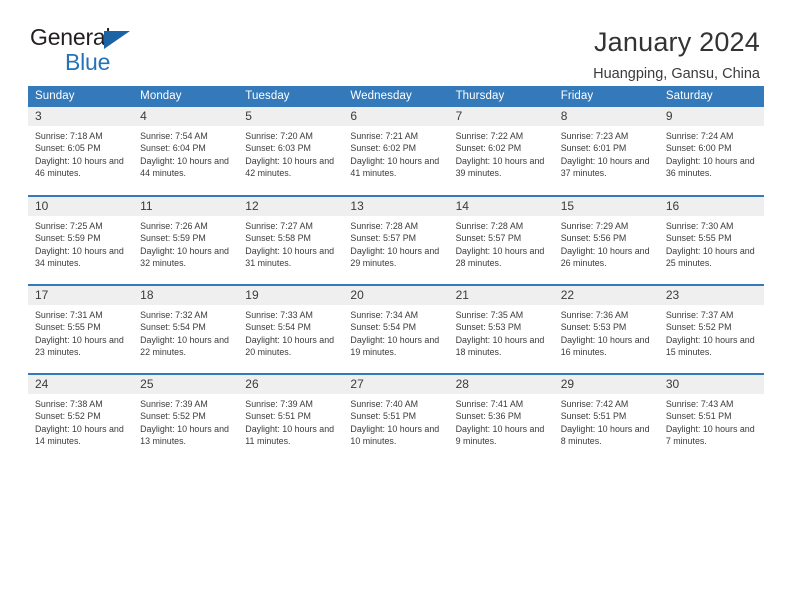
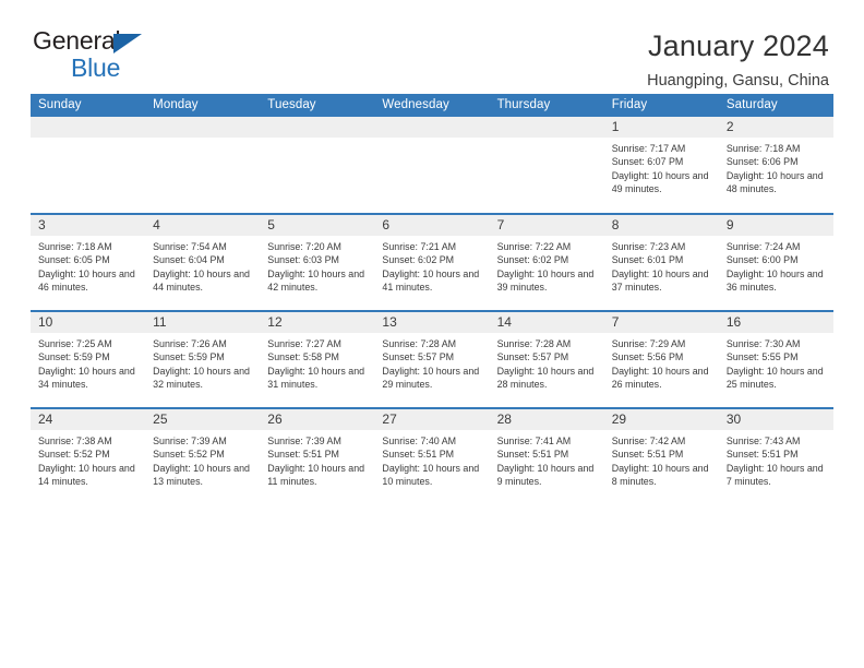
  General
  Blue
  January 2024
  Huangping, Gansu, China
  Sunday	Monday	Tuesday	Wednesday	Thursday	Friday	Saturday
+ 					1Sunrise: 7:17 AM Sunset: 6:07 PM Daylight: 10 hours and 49 minutes.	2Sunrise: 7:18 AM Sunset: 6:06 PM Daylight: 10 hours and 48 minutes.
  3Sunrise: 7:18 AM Sunset: 6:05 PM Daylight: 10 hours and 46 minutes.	4Sunrise: 7:54 AM Sunset: 6:04 PM Daylight: 10 hours and 44 minutes.	5Sunrise: 7:20 AM Sunset: 6:03 PM Daylight: 10 hours and 42 minutes.	6Sunrise: 7:21 AM Sunset: 6:02 PM Daylight: 10 hours and 41 minutes.	7Sunrise: 7:22 AM Sunset: 6:02 PM Daylight: 10 hours and 39 minutes.	8Sunrise: 7:23 AM Sunset: 6:01 PM Daylight: 10 hours and 37 minutes.	9Sunrise: 7:24 AM Sunset: 6:00 PM Daylight: 10 hours and 36 minutes.
- 10Sunrise: 7:25 AM Sunset: 5:59 PM Daylight: 10 hours and 34 minutes.	11Sunrise: 7:26 AM Sunset: 5:59 PM Daylight: 10 hours and 32 minutes.	12Sunrise: 7:27 AM Sunset: 5:58 PM Daylight: 10 hours and 31 minutes.	13Sunrise: 7:28 AM Sunset: 5:57 PM Daylight: 10 hours and 29 minutes.	14Sunrise: 7:28 AM Sunset: 5:57 PM Daylight: 10 hours and 28 minutes.	15Sunrise: 7:29 AM Sunset: 5:56 PM Daylight: 10 hours and 26 minutes.	16Sunrise: 7:30 AM Sunset: 5:55 PM Daylight: 10 hours and 25 minutes.
+ 10Sunrise: 7:25 AM Sunset: 5:59 PM Daylight: 10 hours and 34 minutes.	11Sunrise: 7:26 AM Sunset: 5:59 PM Daylight: 10 hours and 32 minutes.	12Sunrise: 7:27 AM Sunset: 5:58 PM Daylight: 10 hours and 31 minutes.	13Sunrise: 7:28 AM Sunset: 5:57 PM Daylight: 10 hours and 29 minutes.	14Sunrise: 7:28 AM Sunset: 5:57 PM Daylight: 10 hours and 28 minutes.	7Sunrise: 7:29 AM Sunset: 5:56 PM Daylight: 10 hours and 26 minutes.	16Sunrise: 7:30 AM Sunset: 5:55 PM Daylight: 10 hours and 25 minutes.
- 17Sunrise: 7:31 AM Sunset: 5:55 PM Daylight: 10 hours and 23 minutes.	18Sunrise: 7:32 AM Sunset: 5:54 PM Daylight: 10 hours and 22 minutes.	19Sunrise: 7:33 AM Sunset: 5:54 PM Daylight: 10 hours and 20 minutes.	20Sunrise: 7:34 AM Sunset: 5:54 PM Daylight: 10 hours and 19 minutes.	21Sunrise: 7:35 AM Sunset: 5:53 PM Daylight: 10 hours and 18 minutes.	22Sunrise: 7:36 AM Sunset: 5:53 PM Daylight: 10 hours and 16 minutes.	23Sunrise: 7:37 AM Sunset: 5:52 PM Daylight: 10 hours and 15 minutes.
- 24Sunrise: 7:38 AM Sunset: 5:52 PM Daylight: 10 hours and 14 minutes.	25Sunrise: 7:39 AM Sunset: 5:52 PM Daylight: 10 hours and 13 minutes.	26Sunrise: 7:39 AM Sunset: 5:51 PM Daylight: 10 hours and 11 minutes.	27Sunrise: 7:40 AM Sunset: 5:51 PM Daylight: 10 hours and 10 minutes.	28Sunrise: 7:41 AM Sunset: 5:36 PM Daylight: 10 hours and 9 minutes.	29Sunrise: 7:42 AM Sunset: 5:51 PM Daylight: 10 hours and 8 minutes.	30Sunrise: 7:43 AM Sunset: 5:51 PM Daylight: 10 hours and 7 minutes.
+ 24Sunrise: 7:38 AM Sunset: 5:52 PM Daylight: 10 hours and 14 minutes.	25Sunrise: 7:39 AM Sunset: 5:52 PM Daylight: 10 hours and 13 minutes.	26Sunrise: 7:39 AM Sunset: 5:51 PM Daylight: 10 hours and 11 minutes.	27Sunrise: 7:40 AM Sunset: 5:51 PM Daylight: 10 hours and 10 minutes.	28Sunrise: 7:41 AM Sunset: 5:51 PM Daylight: 10 hours and 9 minutes.	29Sunrise: 7:42 AM Sunset: 5:51 PM Daylight: 10 hours and 8 minutes.	30Sunrise: 7:43 AM Sunset: 5:51 PM Daylight: 10 hours and 7 minutes.
